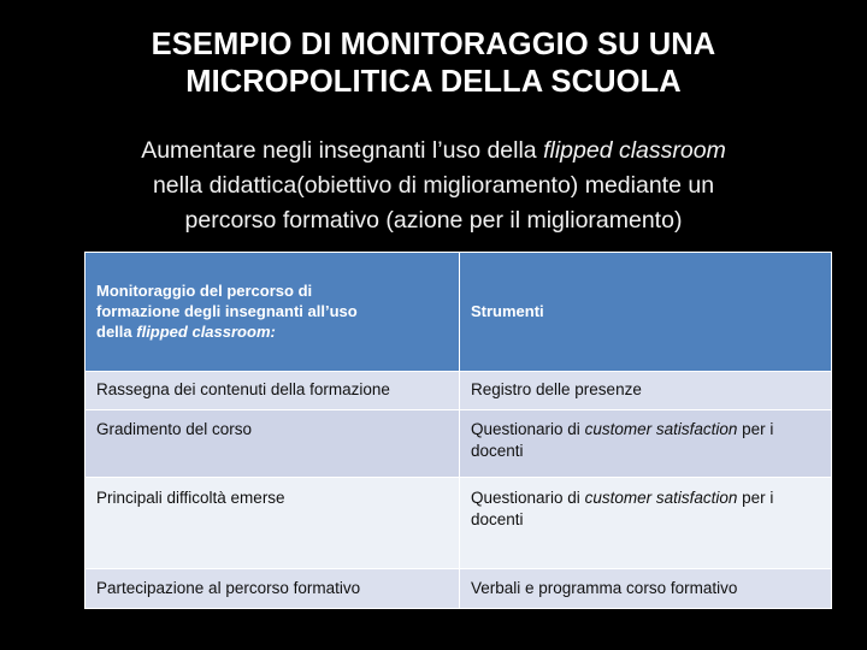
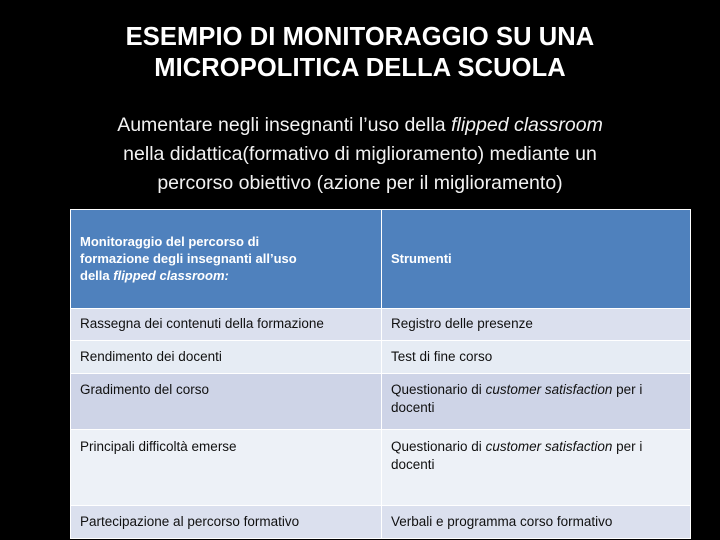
  ESEMPIO DI MONITORAGGIO SU UNA
  MICROPOLITICA DELLA SCUOLA
  Aumentare negli insegnanti l’uso della flipped classroom
- nella didattica(obiettivo di miglioramento) mediante un
+ nella didattica(formativo di miglioramento) mediante un
- percorso formativo (azione per il miglioramento)
+ percorso obiettivo (azione per il miglioramento)
  Monitoraggio del percorso di formazione degli insegnanti all’uso della flipped classroom:	Strumenti
  Rassegna dei contenuti della formazione	Registro delle presenze
+ Rendimento dei docenti	Test di fine corso
  Gradimento del corso	Questionario di customer satisfaction per i docenti
  Principali difficoltà emerse	Questionario di customer satisfaction per i docenti
  Partecipazione al percorso formativo	Verbali e programma corso formativo
